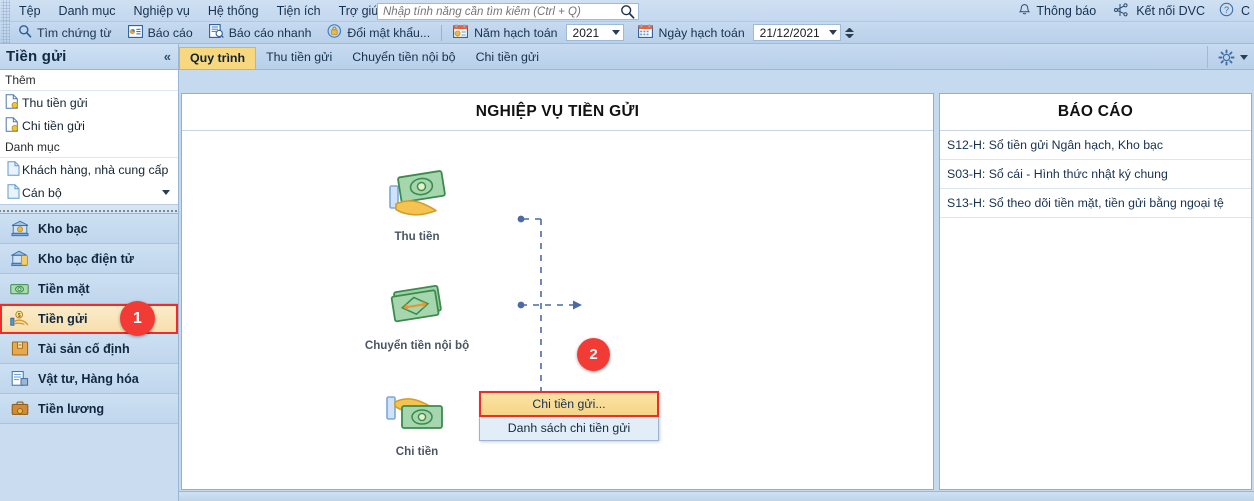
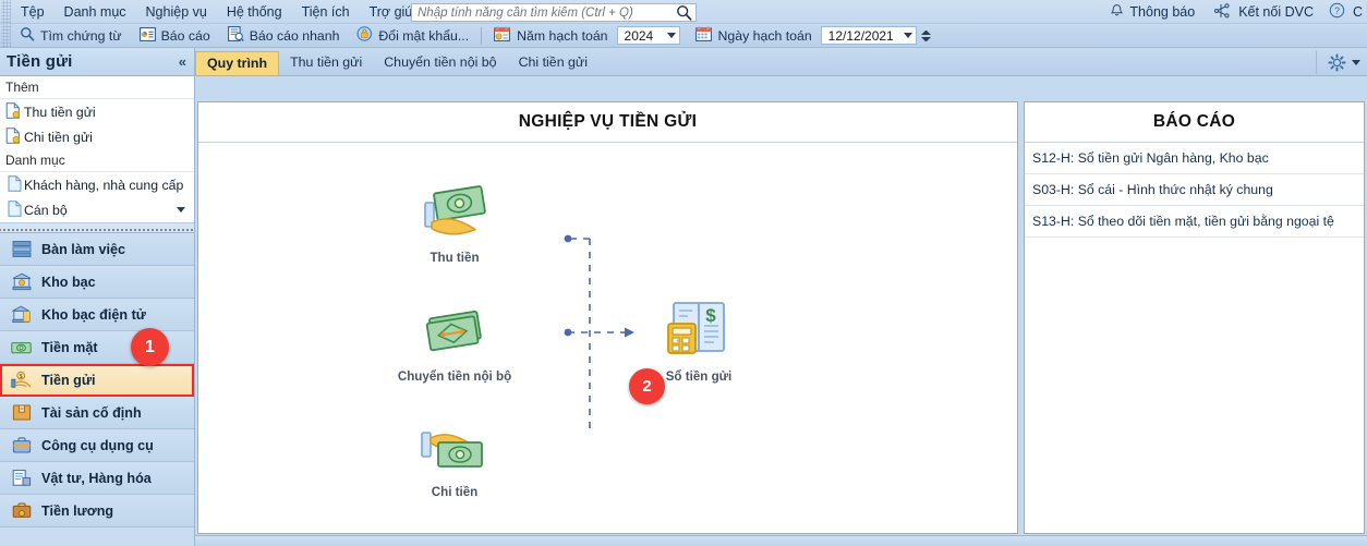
  Tệp
  Danh mục
  Nghiệp vụ
  Hệ thống
  Tiện ích
  Trợ giú
  Nhập tính năng cần tìm kiếm (Ctrl + Q)
  Thông báo
  Kết nối DVC
  ?
  C
  Tìm chứng từ
  Báo cáo
  Báo cáo nhanh
  Đổi mật khẩu...
  Năm hạch toán
- 2021
+ 2024
  Ngày hạch toán
- 21/12/2021
+ 12/12/2021
  Tiền gửi
  «
  Thêm
  Thu tiền gửi
  Chi tiền gửi
  Danh mục
  Khách hàng, nhà cung cấp
  Cán bộ
+ Bàn làm việc
  Kho bạc
  Kho bạc điện tử
  Tiền mặt
  Tiền gửi
  Tài sản cố định
+ Công cụ dụng cụ
  Vật tư, Hàng hóa
  Tiền lương
  1
  Quy trình
  Thu tiền gửi
  Chuyển tiền nội bộ
  Chi tiền gửi
  NGHIỆP VỤ TIỀN GỬI
  Thu tiền
  Chuyển tiền nội bộ
+ $
+ Sổ tiền gửi
  Chi tiền
- Chi tiền gửi...
- Danh sách chi tiền gửi
  BÁO CÁO
- S12-H: Sổ tiền gửi Ngân hạch, Kho bạc
+ S12-H: Sổ tiền gửi Ngân hàng, Kho bạc
  S03-H: Sổ cái - Hình thức nhật ký chung
  S13-H: Sổ theo dõi tiền mặt, tiền gửi bằng ngoại tệ
  2
